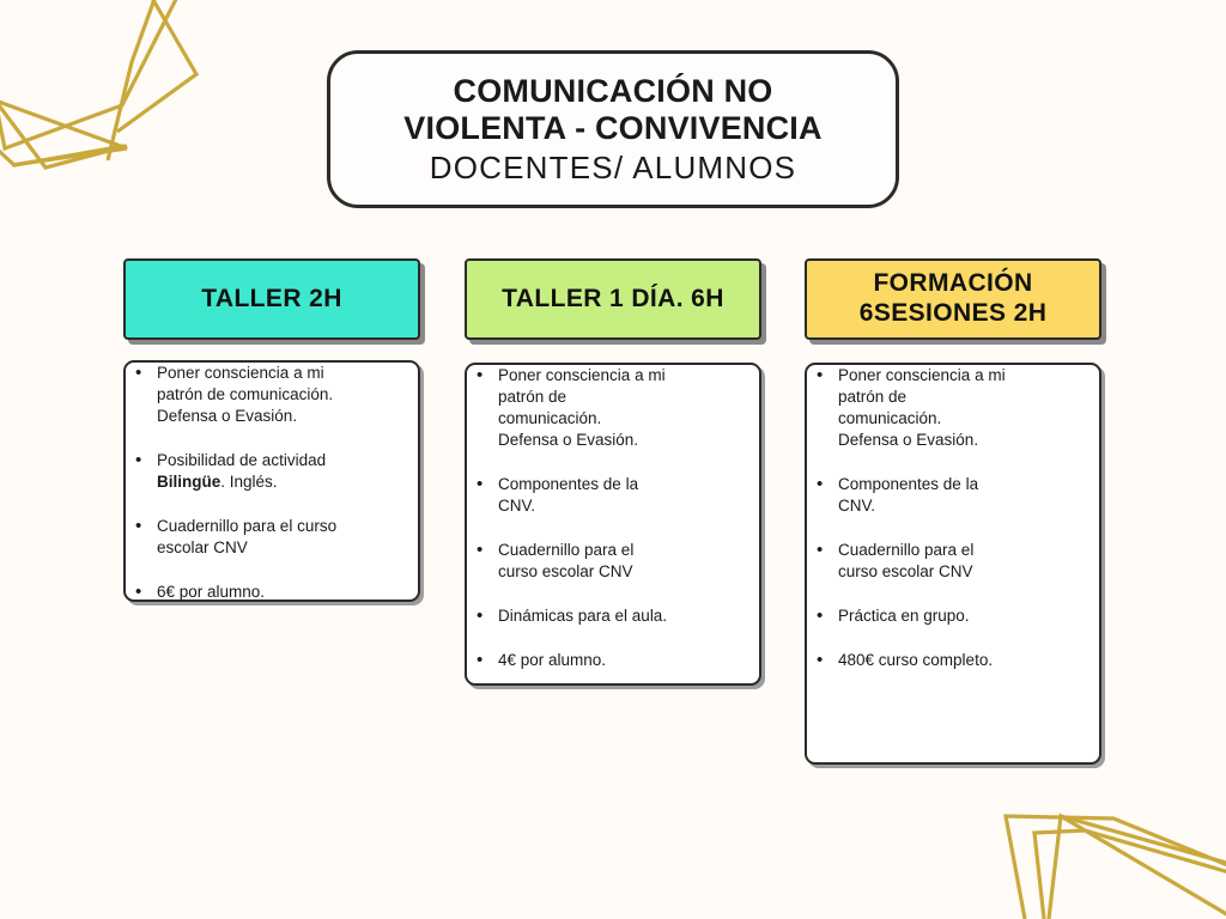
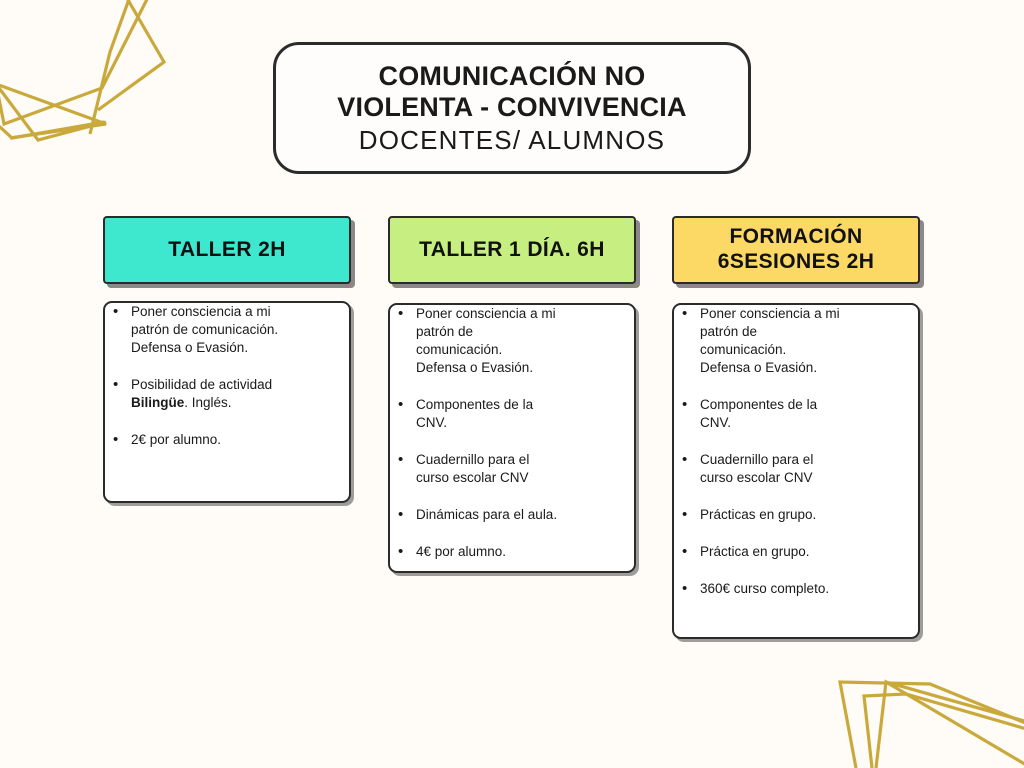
  COMUNICACIÓN NO
  VIOLENTA - CONVIVENCIA
  DOCENTES/ ALUMNOS
  TALLER 2H
  Poner consciencia a mi
  patrón de comunicación.
  Defensa o Evasión.
  Posibilidad de actividad
  Bilingüe. Inglés.
- Cuadernillo para el curso
- escolar CNV
- 6€ por alumno.
+ 2€ por alumno.
  TALLER 1 DÍA. 6H
  Poner consciencia a mi
  patrón de
  comunicación.
  Defensa o Evasión.
  Componentes de la
  CNV.
  Cuadernillo para el
  curso escolar CNV
  Dinámicas para el aula.
  4€ por alumno.
  FORMACIÓN 6SESIONES 2H
  Poner consciencia a mi
  patrón de
  comunicación.
  Defensa o Evasión.
  Componentes de la
  CNV.
  Cuadernillo para el
  curso escolar CNV
+ Prácticas en grupo.
  Práctica en grupo.
- 480€ curso completo.
+ 360€ curso completo.
